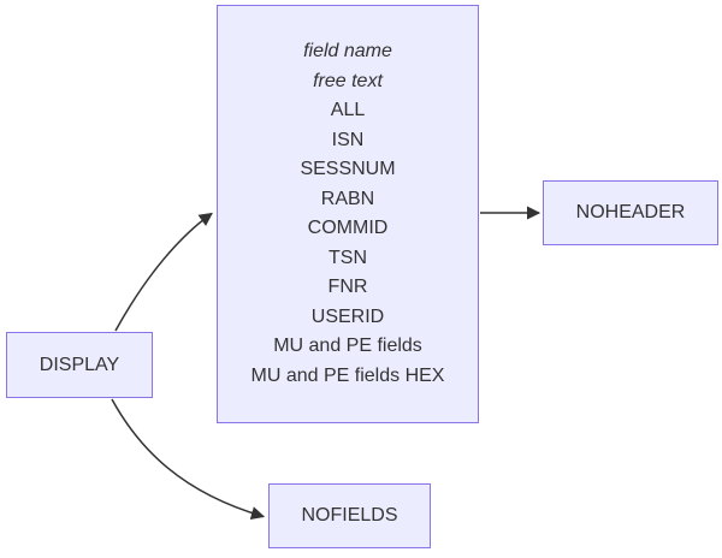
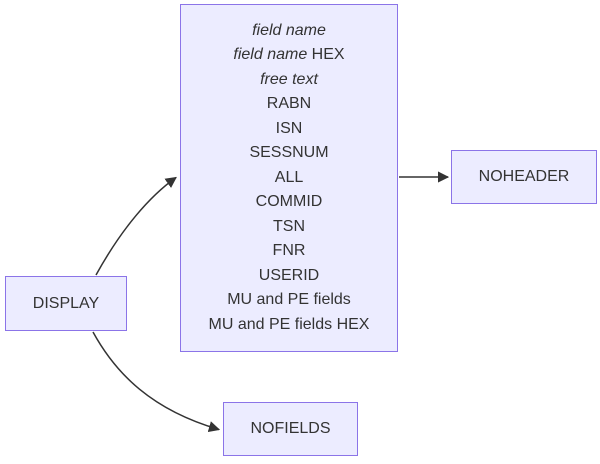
  DISPLAY
  field name
+ field name HEX
  free text
- ALL
+ RABN
  ISN
  SESSNUM
- RABN
+ ALL
  COMMID
  TSN
  FNR
  USERID
  MU and PE fields
  MU and PE fields HEX
  NOHEADER
  NOFIELDS
